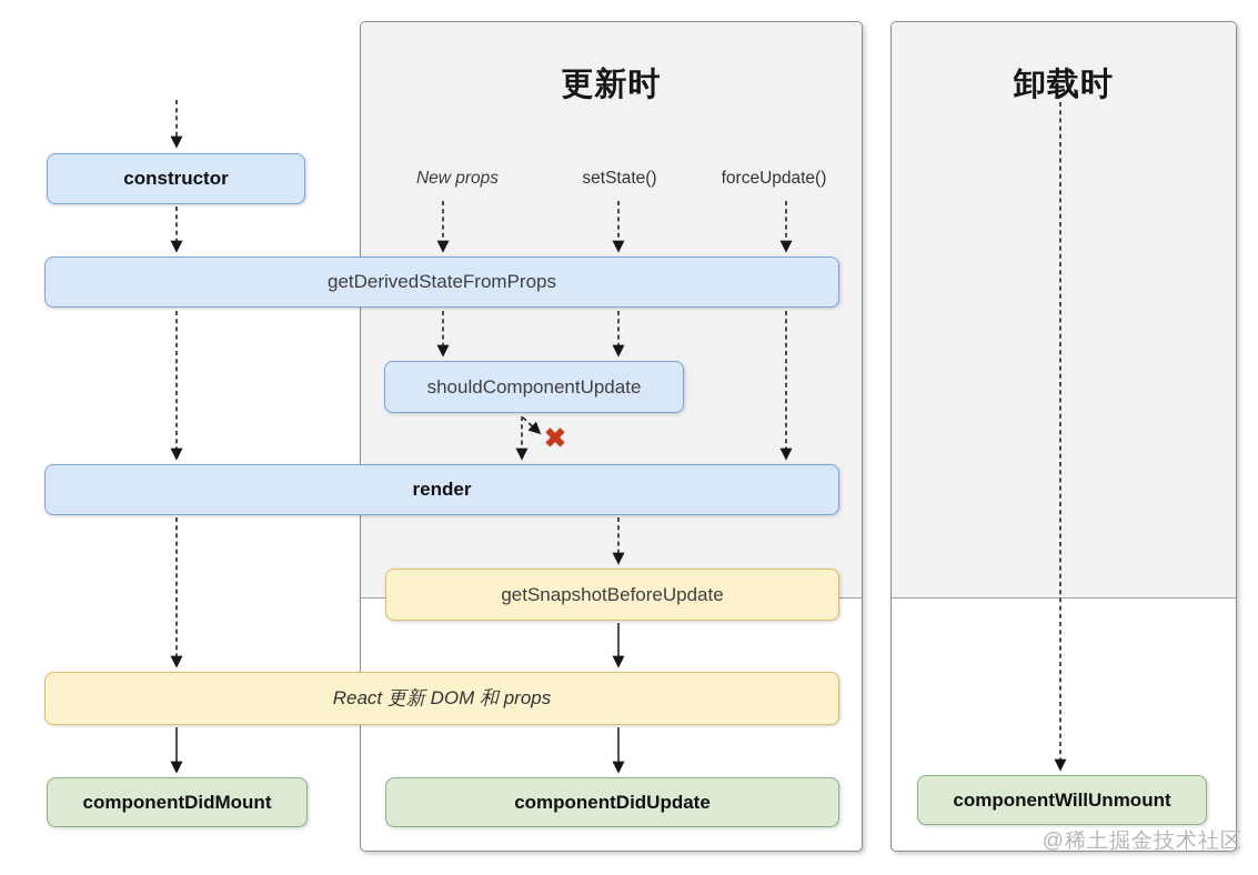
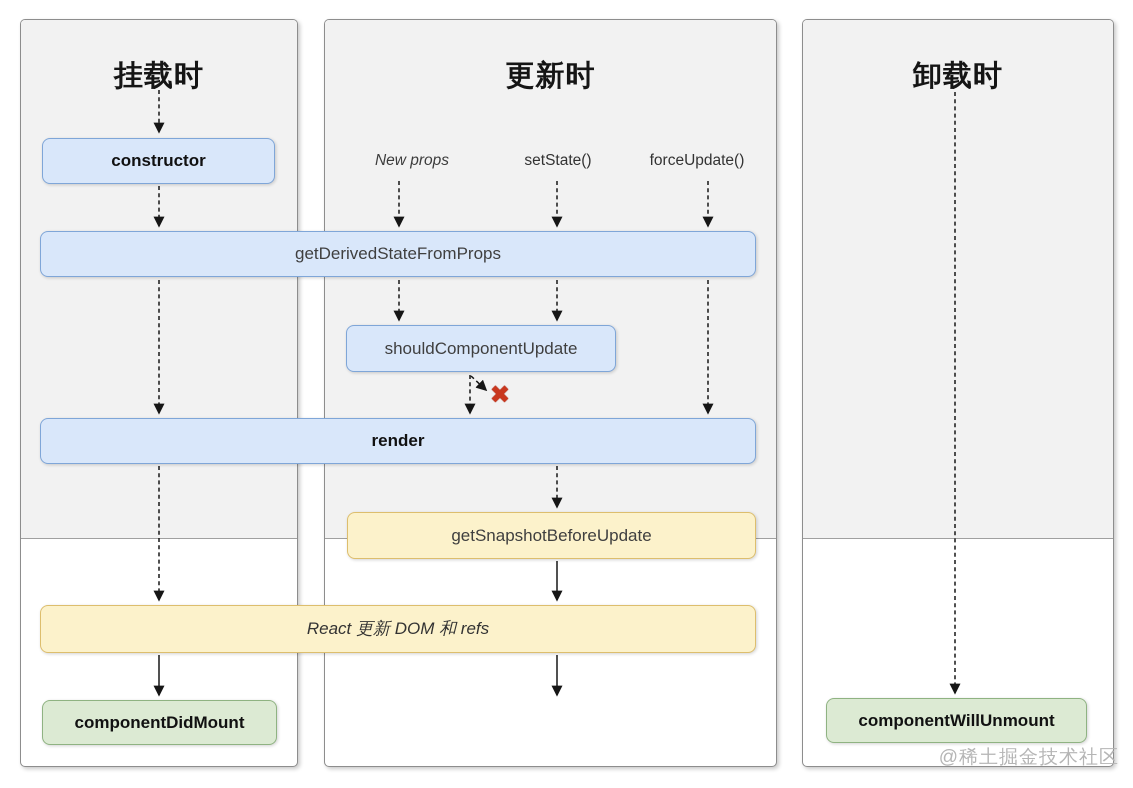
+ 挂载时
  更新时
  卸载时
  New props
  setState()
  forceUpdate()
  constructor
  getDerivedStateFromProps
  shouldComponentUpdate
  render
  getSnapshotBeforeUpdate
- React 更新 DOM 和 props
+ React 更新 DOM 和 refs
  componentDidMount
- componentDidUpdate
  componentWillUnmount
  ✖
  @稀土掘金技术社区
